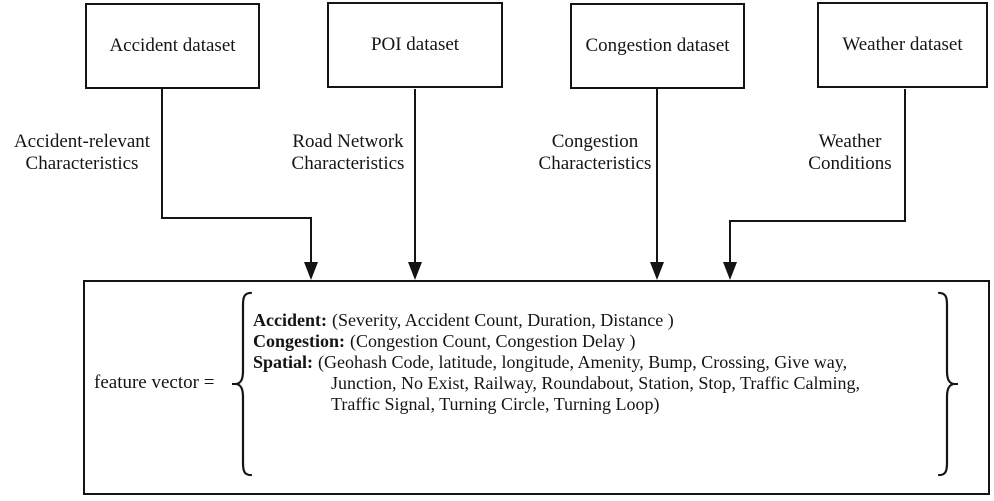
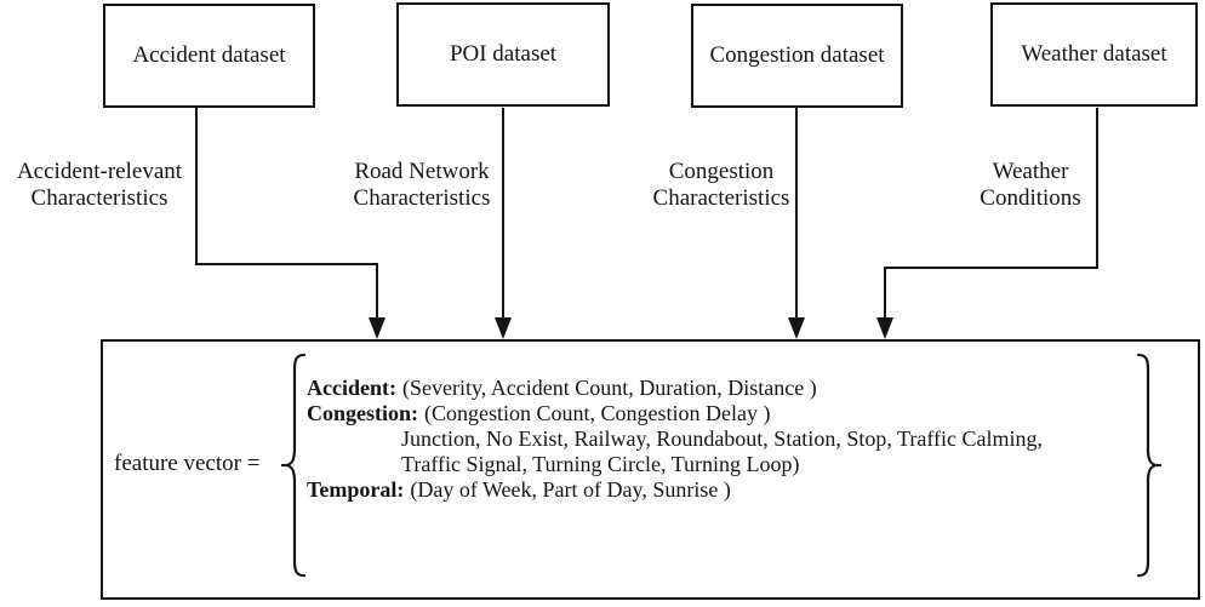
  Accident dataset
  POI dataset
  Congestion dataset
  Weather dataset
  Accident-relevant
  Characteristics
  Road Network
  Characteristics
  Congestion
  Characteristics
  Weather
  Conditions
  feature vector =
  Accident: (Severity, Accident Count, Duration, Distance )
  Congestion: (Congestion Count, Congestion Delay )
- Spatial: (Geohash Code, latitude, longitude, Amenity, Bump, Crossing, Give way,
  Junction, No Exist, Railway, Roundabout, Station, Stop, Traffic Calming,
  Traffic Signal, Turning Circle, Turning Loop)
+ Temporal: (Day of Week, Part of Day, Sunrise )
